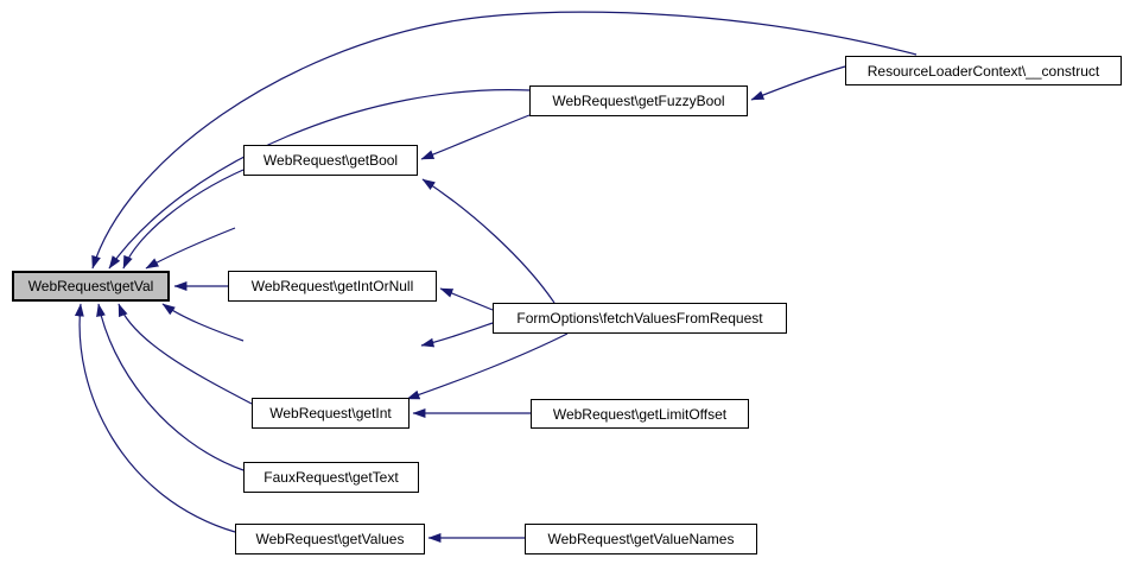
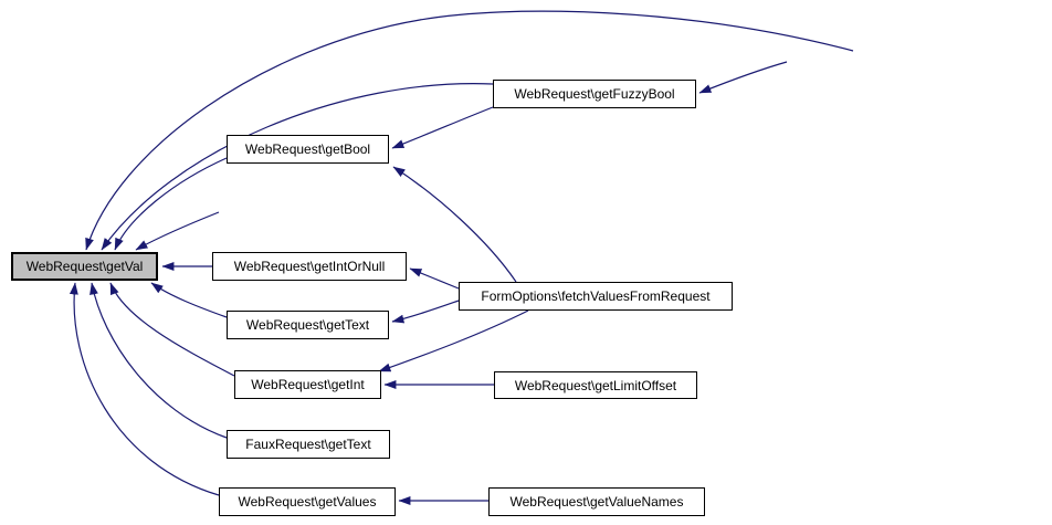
  WebRequest\getVal
- ResourceLoaderContext\__construct
  WebRequest\getFuzzyBool
  WebRequest\getBool
  WebRequest\getIntOrNull
+ WebRequest\getText
  FormOptions\fetchValuesFromRequest
  WebRequest\getInt
  WebRequest\getLimitOffset
  FauxRequest\getText
  WebRequest\getValues
  WebRequest\getValueNames
